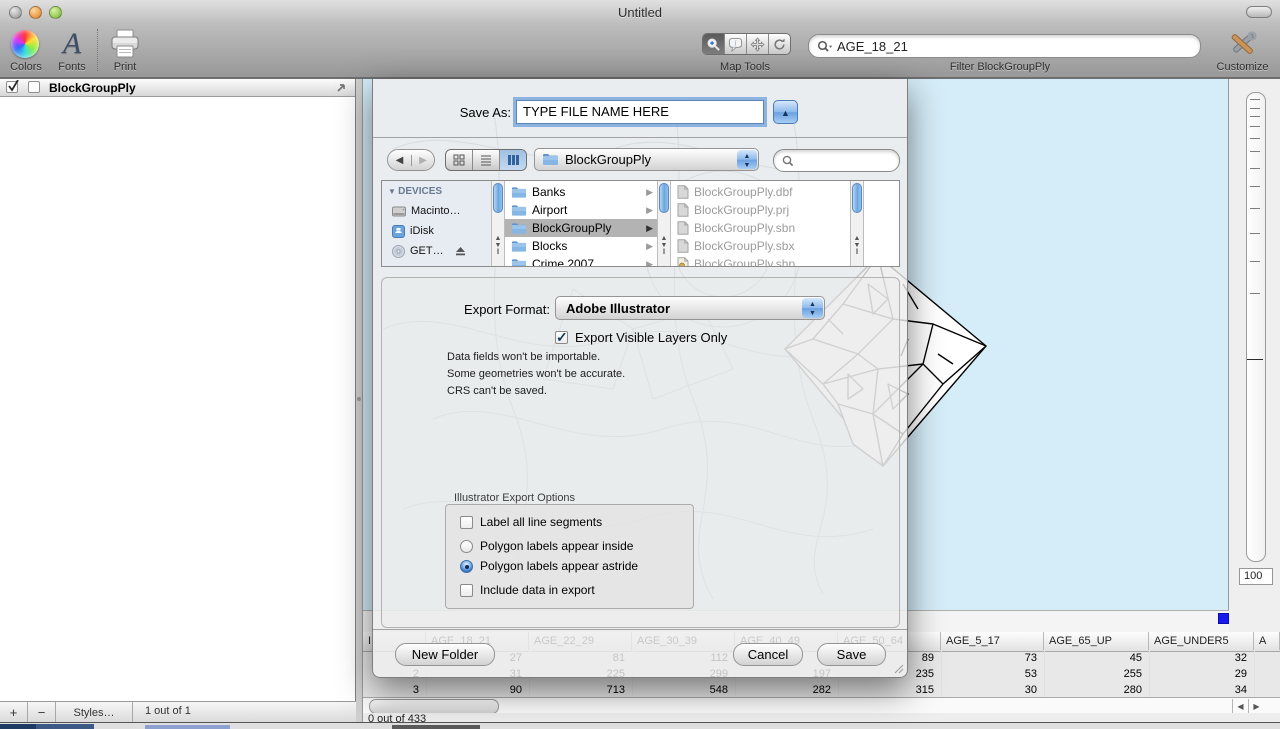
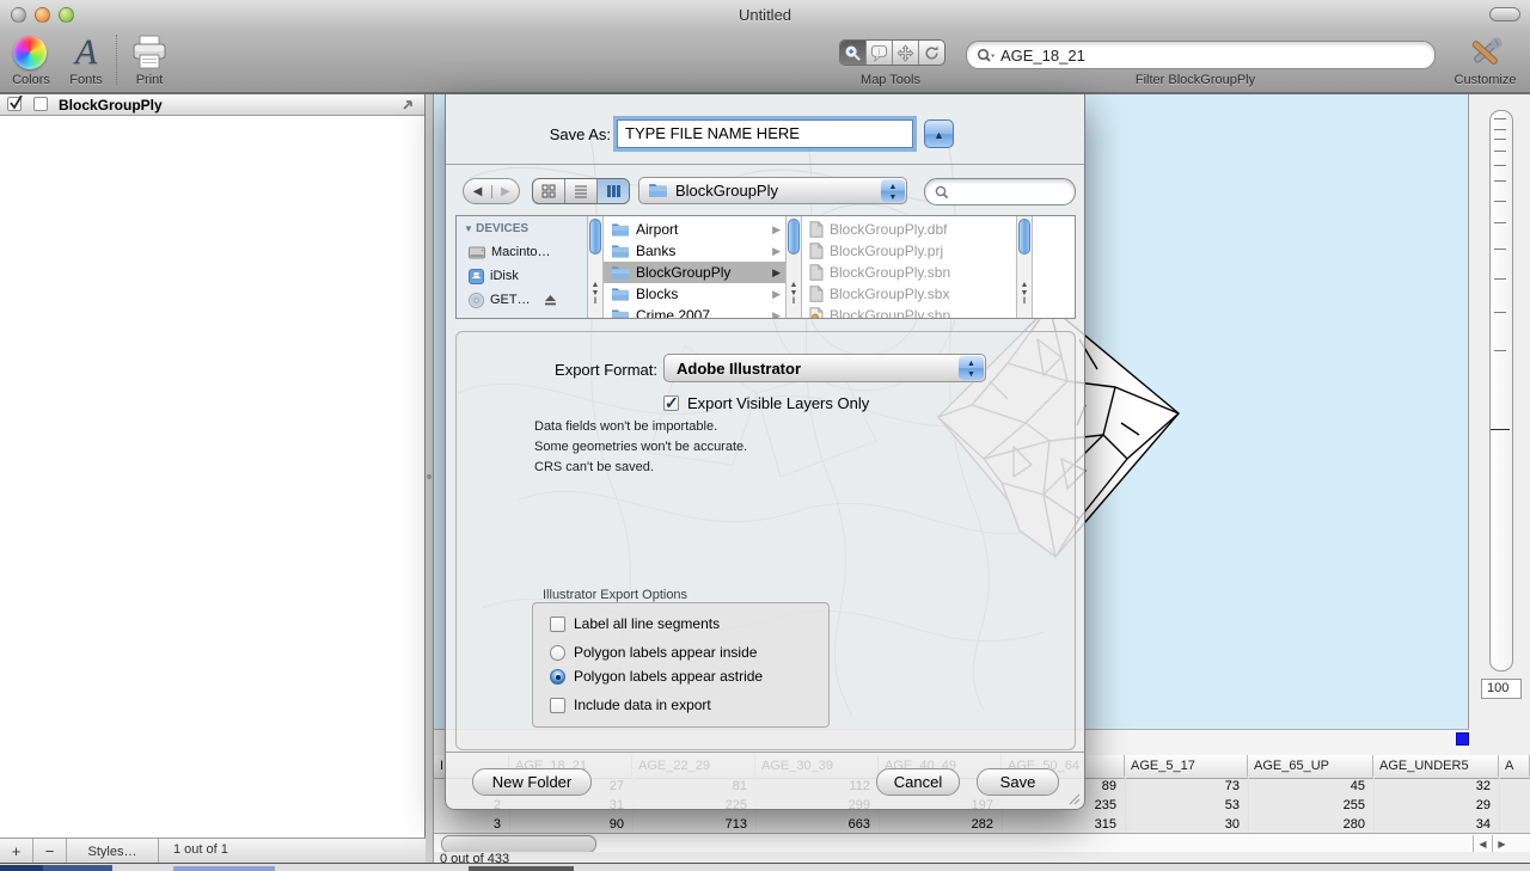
  Untitled
  Colors
  A
  Fonts
  Print
  i
  Map Tools
  AGE_18_21
  Filter BlockGroupPly
  Customize
  BlockGroupPly
  +
  −
  Styles…
  1 out of 1
  100
  II
  AGE_18_21
  AGE_22_29
  AGE_30_39
  AGE_40_49
  AGE_50_64
  AGE_5_17
  AGE_65_UP
  AGE_UNDER5
  A
  2
  3
  27
  31
  90
  81
  225
  713
  112
  299
- 548
+ 663
  197
  282
  89
  235
  315
  73
  53
  30
  45
  255
  280
  32
  29
  34
  ◀
  ▶
  0 out of 433
  Save As:
  TYPE FILE NAME HERE
  ▲
  ◀
  ▶
  BlockGroupPly
  ▼ DEVICES
  Macinto…
  iDisk
  GET…
- Banks
+ Airport
  ▶
- Airport
+ Banks
  ▶
  BlockGroupPly
  ▶
  Blocks
  ▶
  Crime 2007
  ▶
  BlockGroupPly.dbf
  BlockGroupPly.prj
  BlockGroupPly.sbn
  BlockGroupPly.sbx
  BlockGroupPly.shp
  Export Format:
  Adobe Illustrator
  Export Visible Layers Only
  Data fields won't be importable.
  Some geometries won't be accurate.
  CRS can't be saved.
  Illustrator Export Options
  Label all line segments
  Polygon labels appear inside
  Polygon labels appear astride
  Include data in export
  New Folder
  Cancel
  Save
